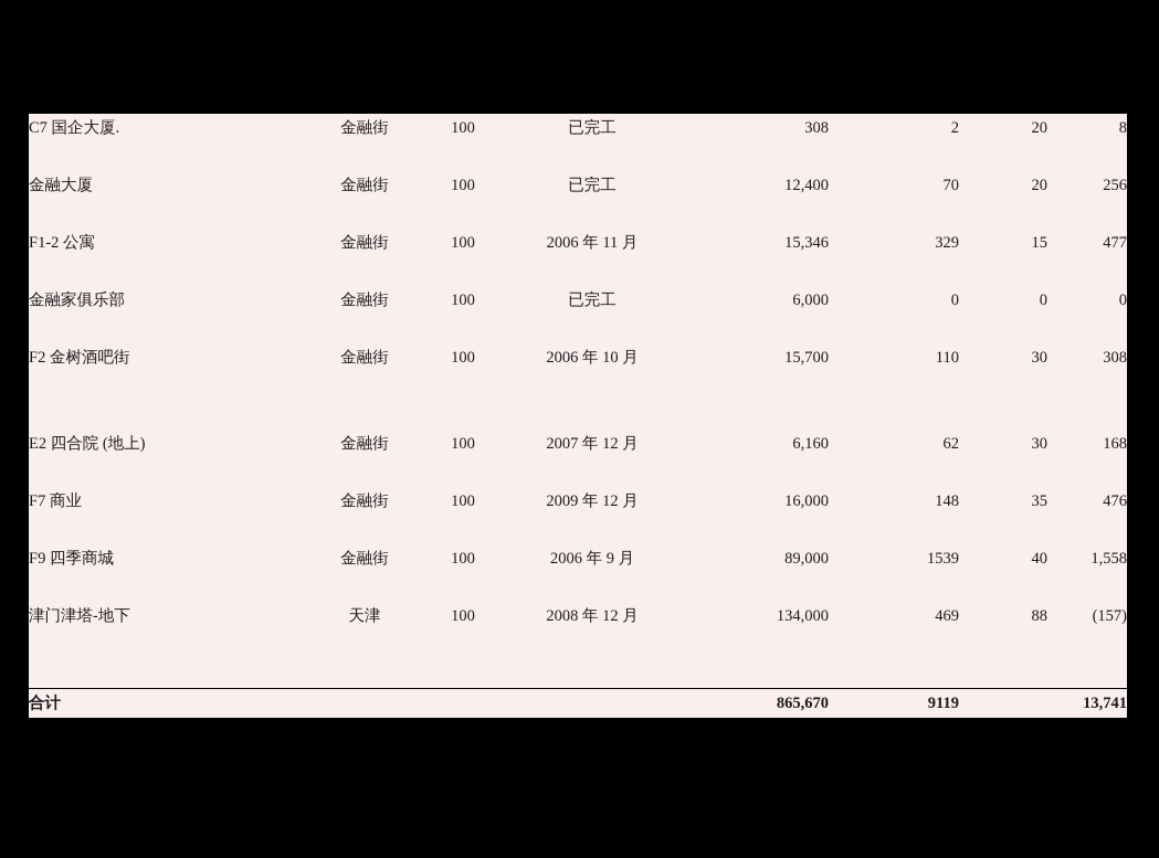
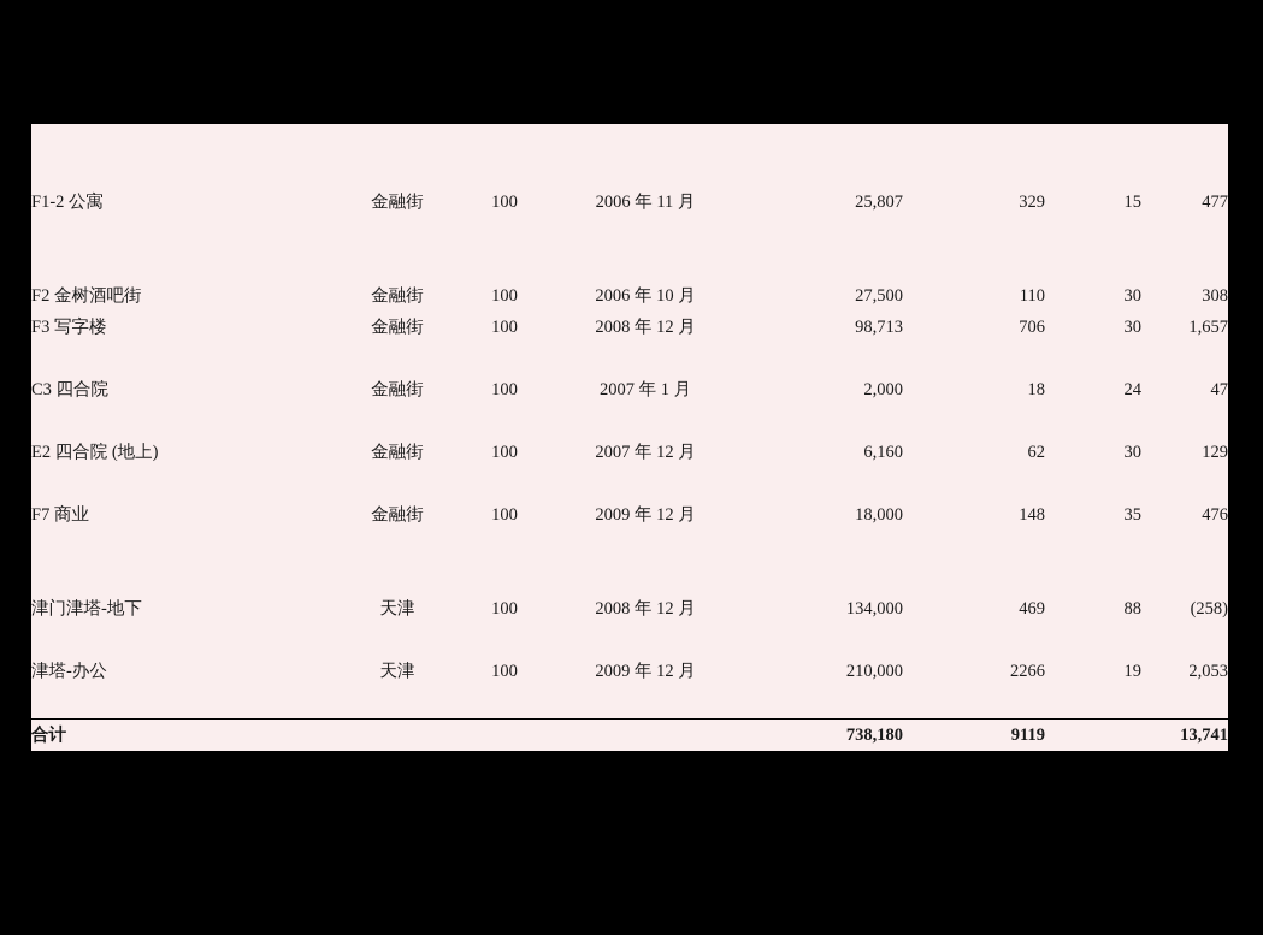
- C7 国企大厦.	金融街	100	已完工	308	2	20	8
- 金融大厦	金融街	100	已完工	12,400	70	20	256
- F1-2 公寓	金融街	100	2006 年 11 月	15,346	329	15	477
+ F1-2 公寓	金融街	100	2006 年 11 月	25,807	329	15	477
- 金融家俱乐部	金融街	100	已完工	6,000	0	0	0
- F2 金树酒吧街	金融街	100	2006 年 10 月	15,700	110	30	308
+ F2 金树酒吧街	金融街	100	2006 年 10 月	27,500	110	30	308
+ F3 写字楼	金融街	100	2008 年 12 月	98,713	706	30	1,657
+ C3 四合院	金融街	100	2007 年 1 月	2,000	18	24	47
- E2 四合院 (地上)	金融街	100	2007 年 12 月	6,160	62	30	168
+ E2 四合院 (地上)	金融街	100	2007 年 12 月	6,160	62	30	129
- F7 商业	金融街	100	2009 年 12 月	16,000	148	35	476
+ F7 商业	金融街	100	2009 年 12 月	18,000	148	35	476
- F9 四季商城	金融街	100	2006 年 9 月	89,000	1539	40	1,558
- 津门津塔-地下	天津	100	2008 年 12 月	134,000	469	88	(157)
+ 津门津塔-地下	天津	100	2008 年 12 月	134,000	469	88	(258)
+ 津塔-办公	天津	100	2009 年 12 月	210,000	2266	19	2,053
- 合计				865,670	9119		13,741
+ 合计				738,180	9119		13,741
